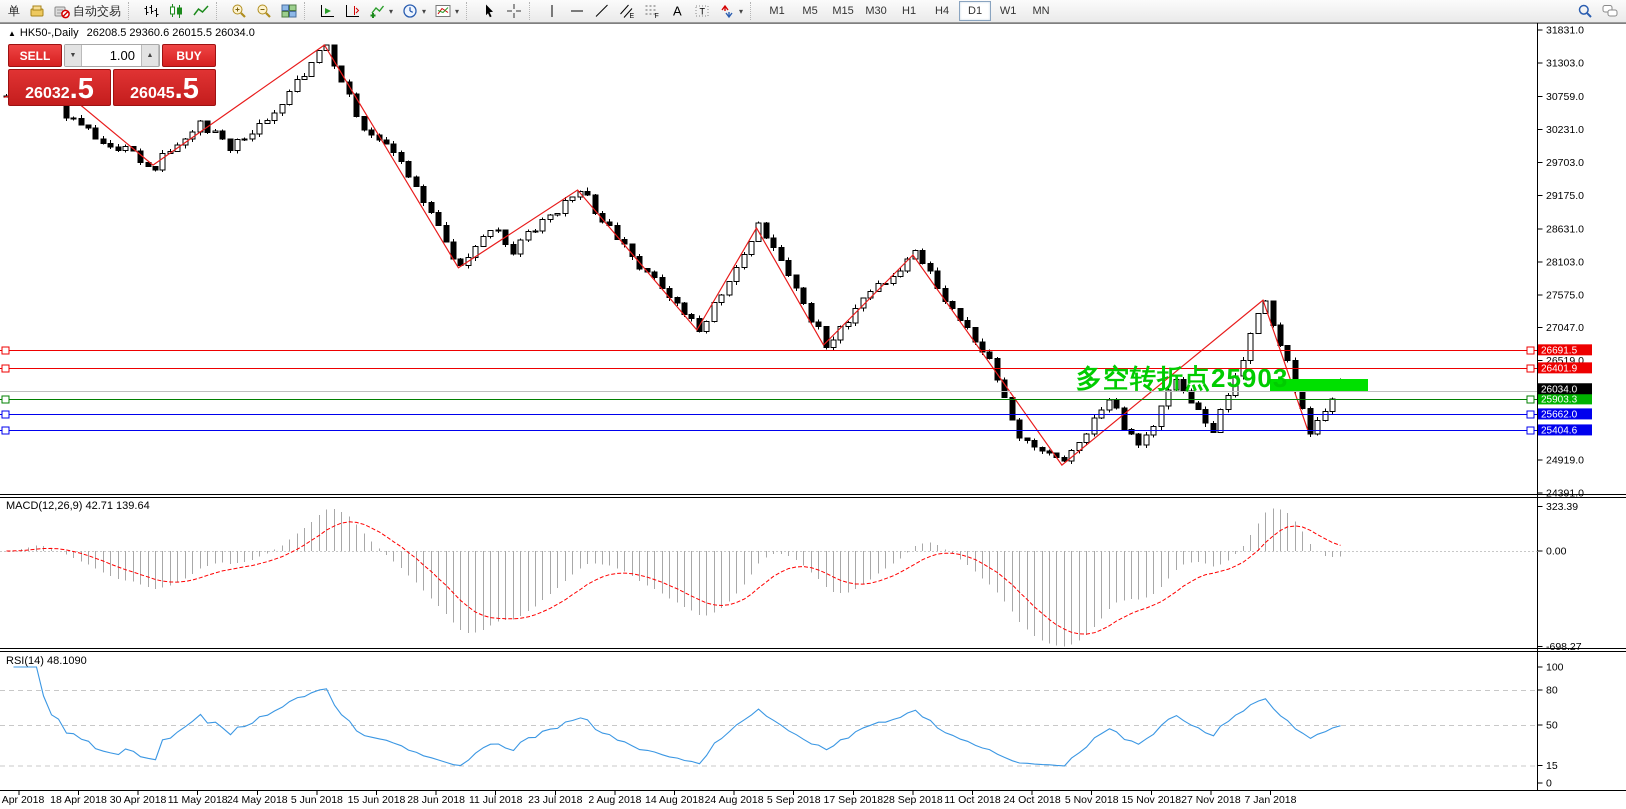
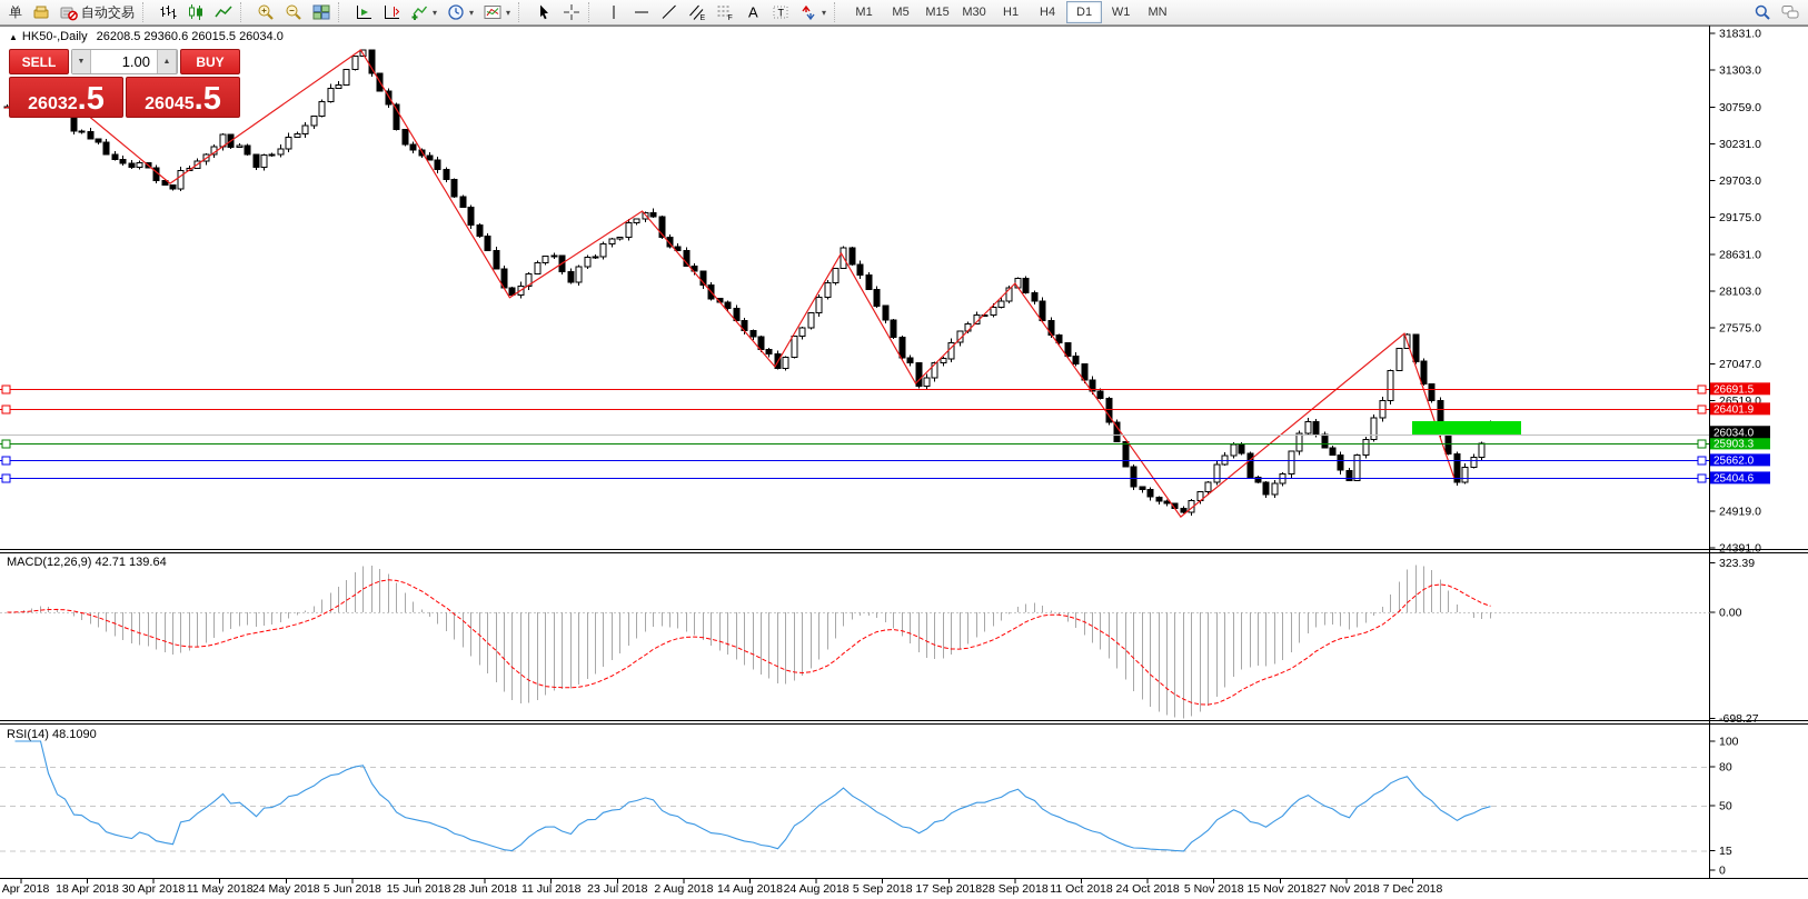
  单
  自动交易
  ▾
  ▾
  ▾
  A
  T
  ▾
  M1
  M5
  M15
  M30
  H1
  H4
  D1
  W1
  MN
  31831.0
  31303.0
  30759.0
  30231.0
  29703.0
  29175.0
  28631.0
  28103.0
  27575.0
  27047.0
  26519.0
  24919.0
  24391.0
  323.39
  0.00
  -698.27
  100
  80
  50
  15
  0
  26691.5
  26401.9
  25903.3
  25662.0
  25404.6
  26034.0
  Apr 2018
  18 Apr 2018
  30 Apr 2018
  11 May 2018
  24 May 2018
  5 Jun 2018
  15 Jun 2018
  28 Jun 2018
  11 Jul 2018
  23 Jul 2018
  2 Aug 2018
  14 Aug 2018
  24 Aug 2018
  5 Sep 2018
  17 Sep 2018
  28 Sep 2018
  11 Oct 2018
  24 Oct 2018
  5 Nov 2018
  15 Nov 2018
  27 Nov 2018
- 7 Jan 2018
+ 7 Dec 2018
  ▲ HK50-,Daily 26208.5 29360.6 26015.5 26034.0
  SELL
  1.00
  BUY
  26032
  .5
  26045
  .5
  MACD(12,26,9) 42.71 139.64
  RSI(14) 48.1090
- 多空转折点25903
